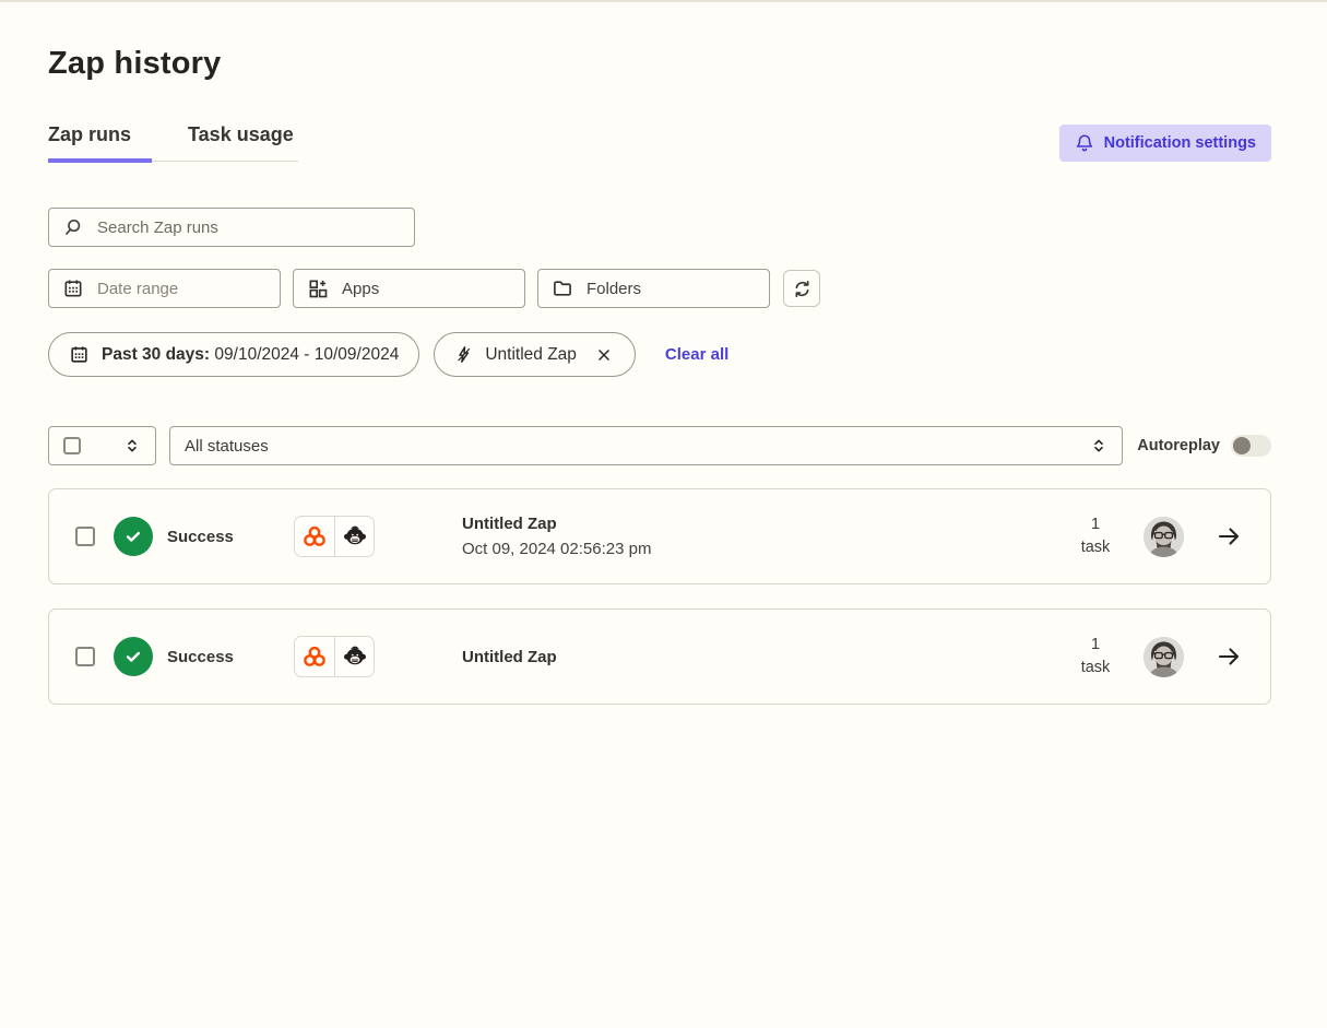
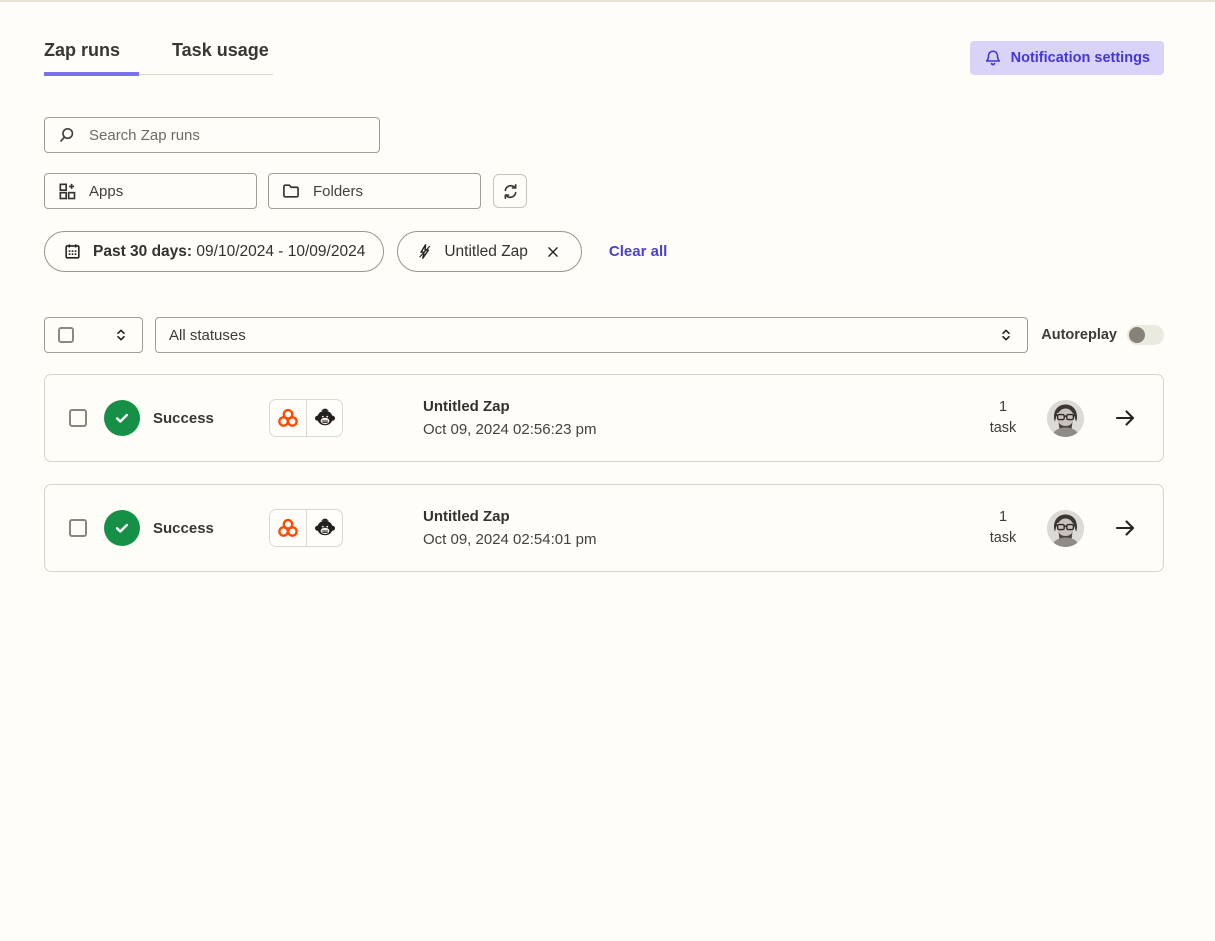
- Zap history
  Zap runs
  Task usage
  Notification settings
  Search Zap runs
- Date range
  Apps
  Folders
  Past 30 days: 09/10/2024 - 10/09/2024
  Untitled Zap
  Clear all
  All statuses
  Autoreplay
  Success
  Untitled Zap
  Oct 09, 2024 02:56:23 pm
  1
  task
  Success
  Untitled Zap
+ Oct 09, 2024 02:54:01 pm
  1
  task
